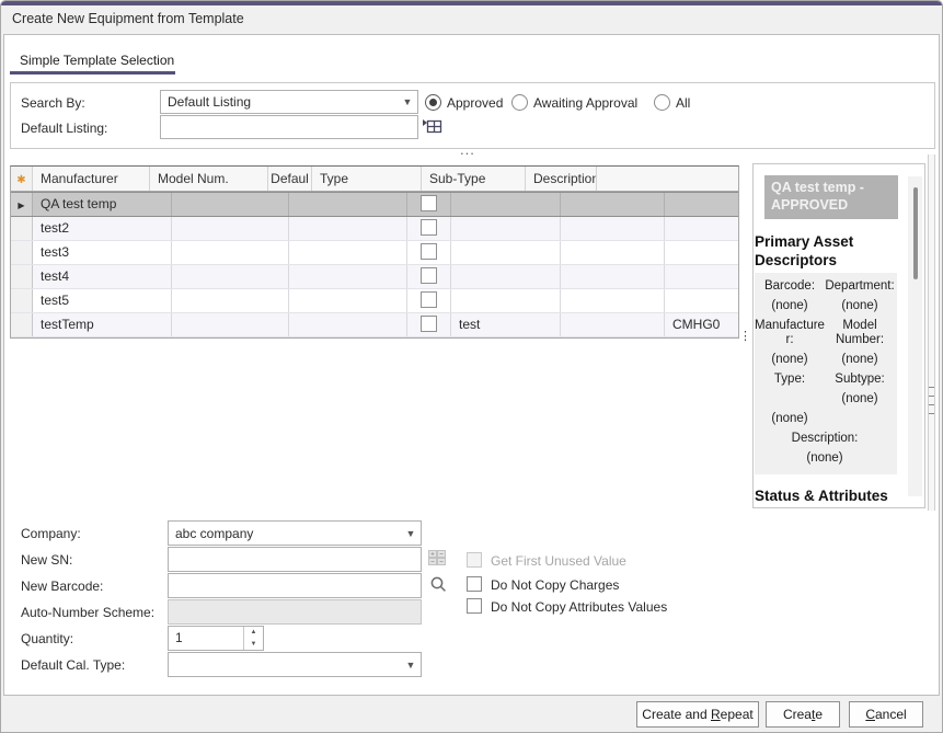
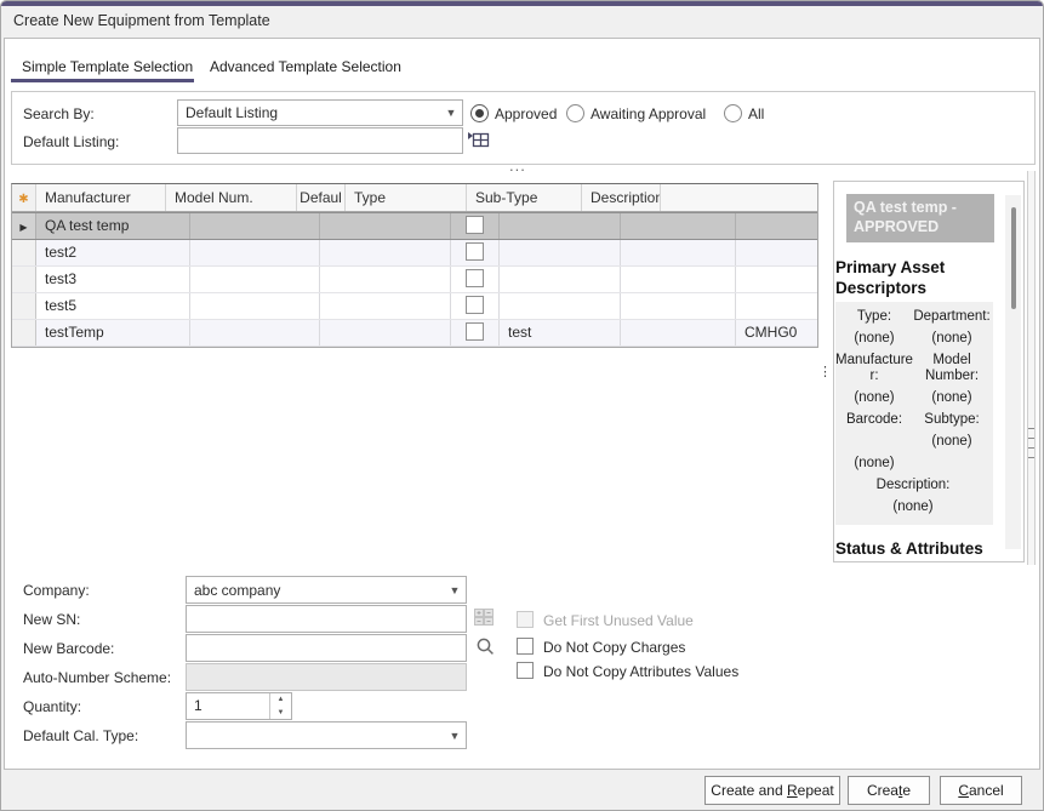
  Create New Equipment from Template
  Simple Template Selection
+ Advanced Template Selection
  Search By:
  Default Listing
  ▼
  Approved
  Awaiting Approval
  All
  Default Listing:
  ...
  ✱
  Manufacturer
  Model Num.
  Defaul
  Type
  Sub-Type
  Description
  ▶
  QA test temp
  test2
  test3
- test4
  test5
  testTemp
  test
  CMHG0
  ⋮
  QA test temp -
  APPROVED
  Primary Asset Descriptors
- Barcode:
+ Type:
  Department:
  (none)
  (none)
  Manufacturer:
  Model Number:
  (none)
  (none)
- Type:
+ Barcode:
  Subtype:
  (none)
  (none)
  Description:
  (none)
  Status & Attributes
  Company:
  abc company
  ▼
  New SN:
  New Barcode:
  Auto-Number Scheme:
  Quantity:
  1
  Default Cal. Type:
  ▼
  Get First Unused Value
  Do Not Copy Charges
  Do Not Copy Attributes Values
  Create and Repeat
  Create
  Cancel
